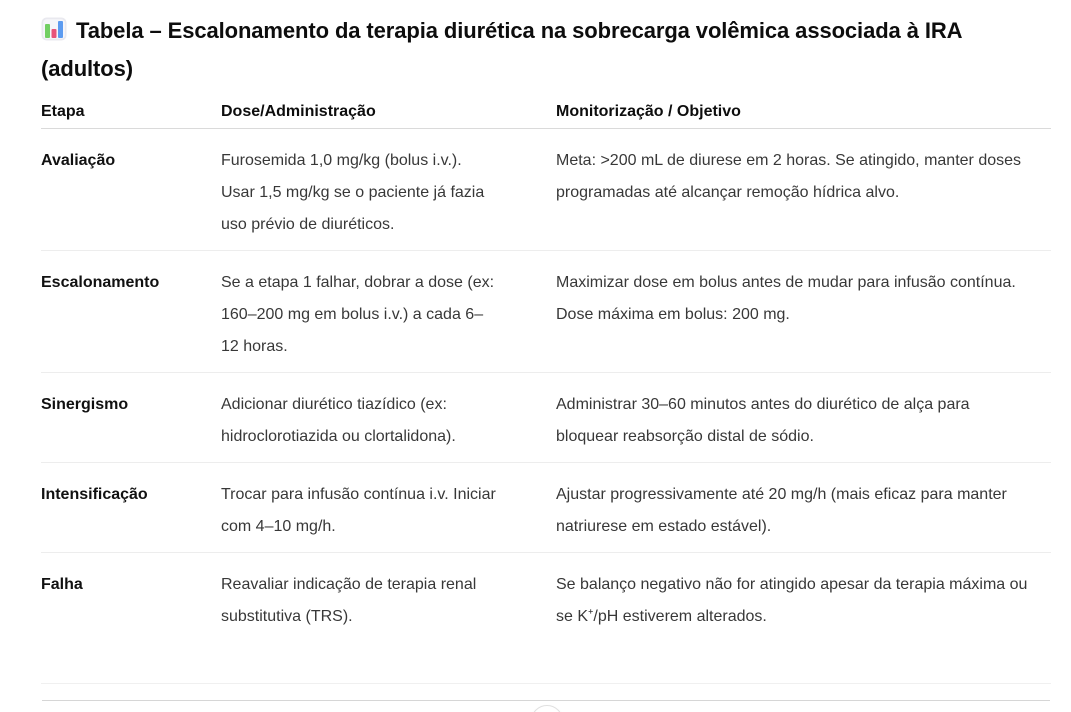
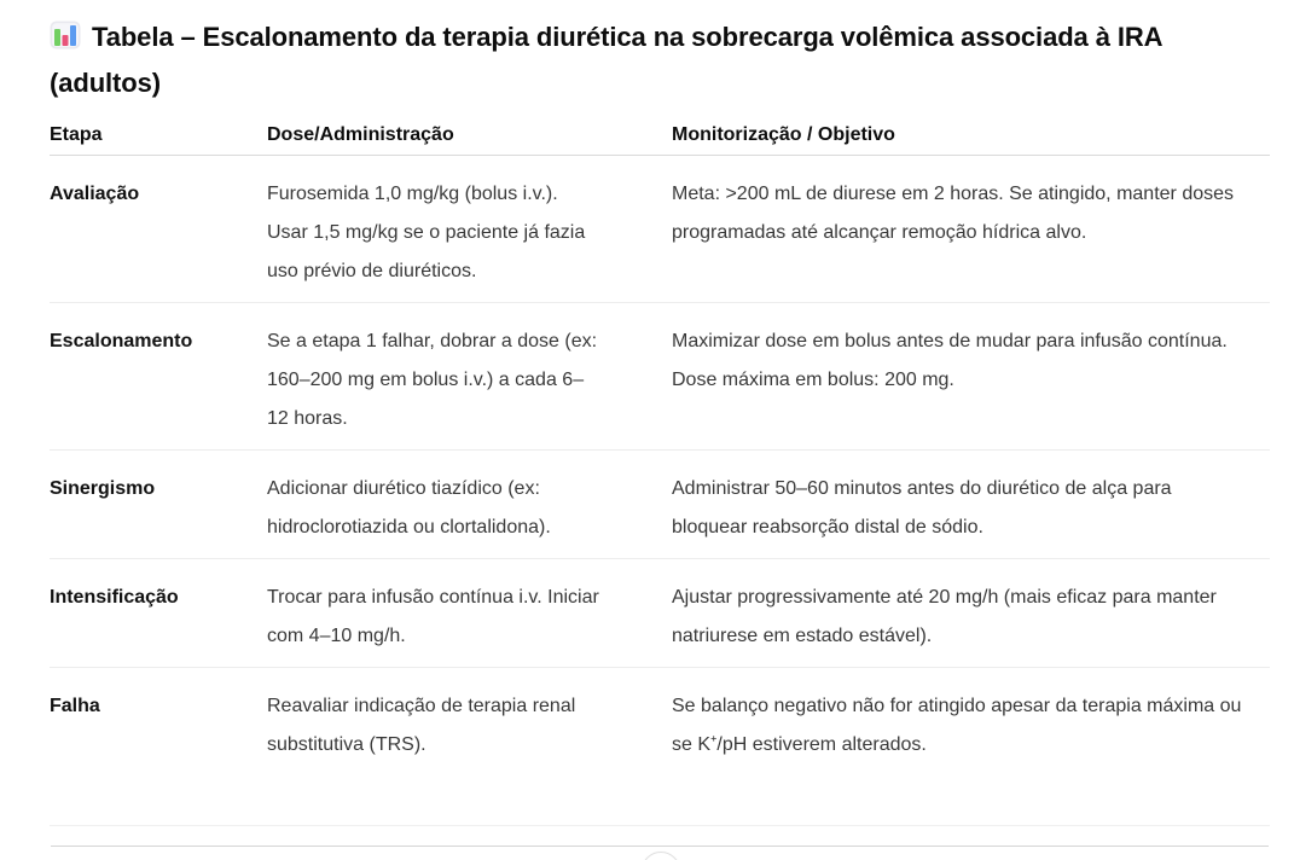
  Tabela – Escalonamento da terapia diurética na sobrecarga volêmica associada à IRA (adultos)
  Etapa	Dose/Administração	Monitorização / Objetivo
  Avaliação	Furosemida 1,0 mg/kg (bolus i.v.). Usar 1,5 mg/kg se o paciente já fazia uso prévio de diuréticos.	Meta: >200 mL de diurese em 2 horas. Se atingido, manter doses programadas até alcançar remoção hídrica alvo.
  Escalonamento	Se a etapa 1 falhar, dobrar a dose (ex: 160–200 mg em bolus i.v.) a cada 6–12 horas.	Maximizar dose em bolus antes de mudar para infusão contínua. Dose máxima em bolus: 200 mg.
- Sinergismo	Adicionar diurético tiazídico (ex: hidroclorotiazida ou clortalidona).	Administrar 30–60 minutos antes do diurético de alça para bloquear reabsorção distal de sódio.
+ Sinergismo	Adicionar diurético tiazídico (ex: hidroclorotiazida ou clortalidona).	Administrar 50–60 minutos antes do diurético de alça para bloquear reabsorção distal de sódio.
  Intensificação	Trocar para infusão contínua i.v. Iniciar com 4–10 mg/h.	Ajustar progressivamente até 20 mg/h (mais eficaz para manter natriurese em estado estável).
  Falha	Reavaliar indicação de terapia renal substitutiva (TRS).	Se balanço negativo não for atingido apesar da terapia máxima ou se K⁺/pH estiverem alterados.
